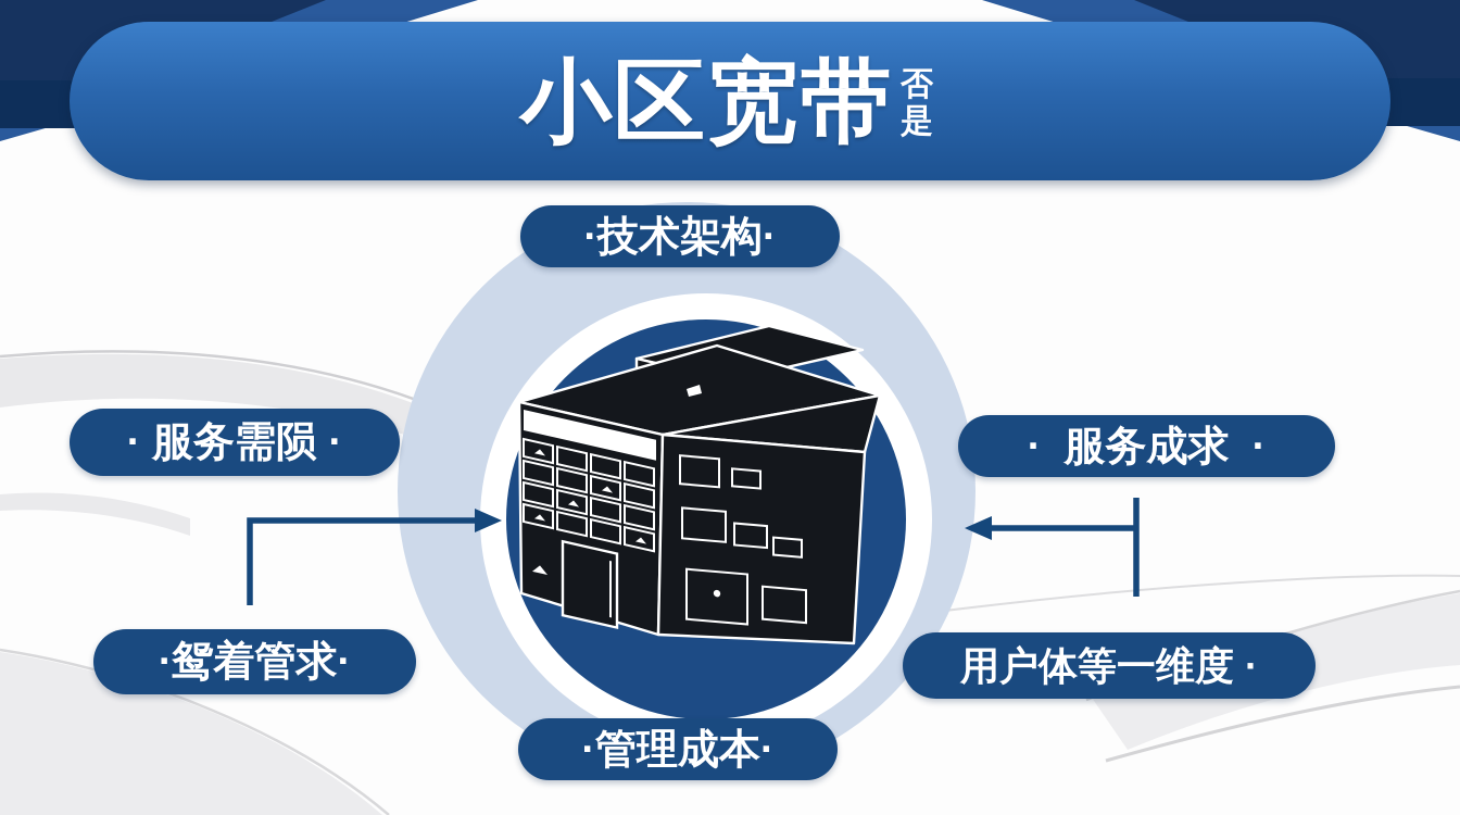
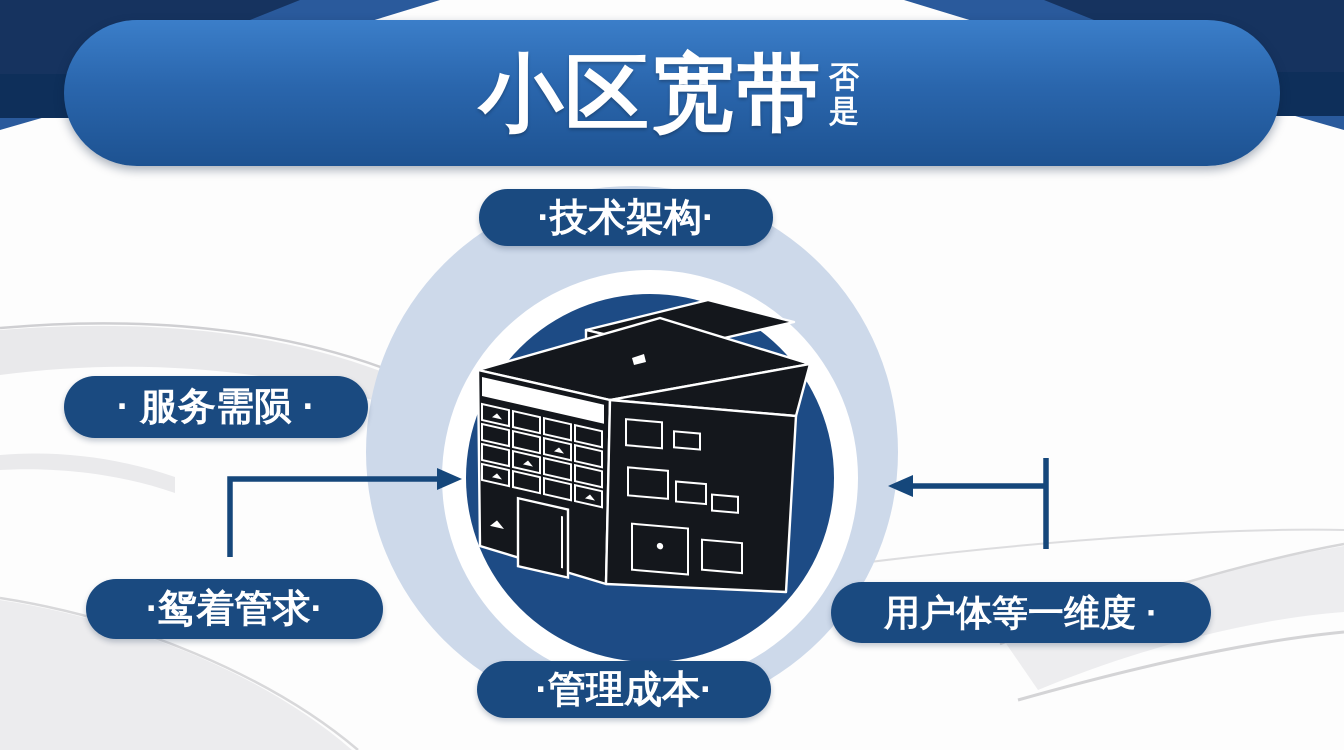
  小区宽带
  否
  是
  ·技术架构·
  · 服务需陨 ·
- · 服务成求 ·
  ·鸳着管求·
  用户体等一维度 ·
  ·管理成本·
